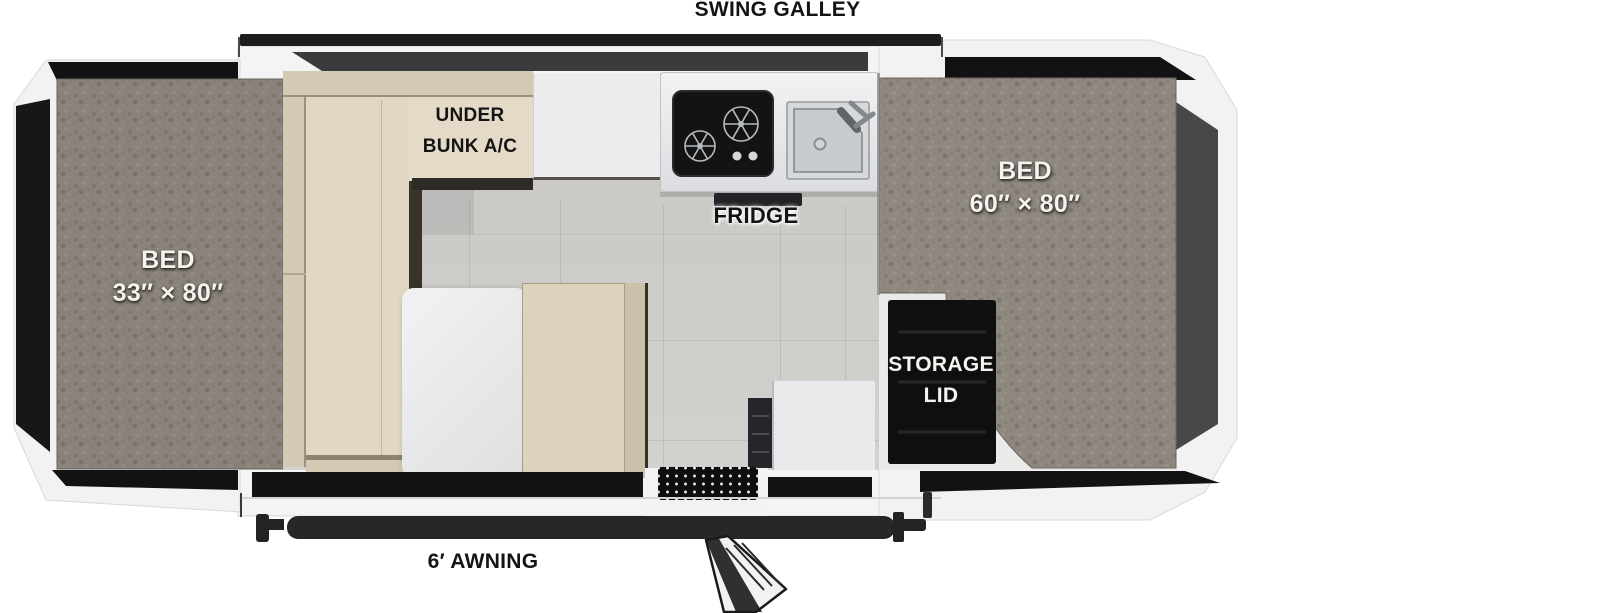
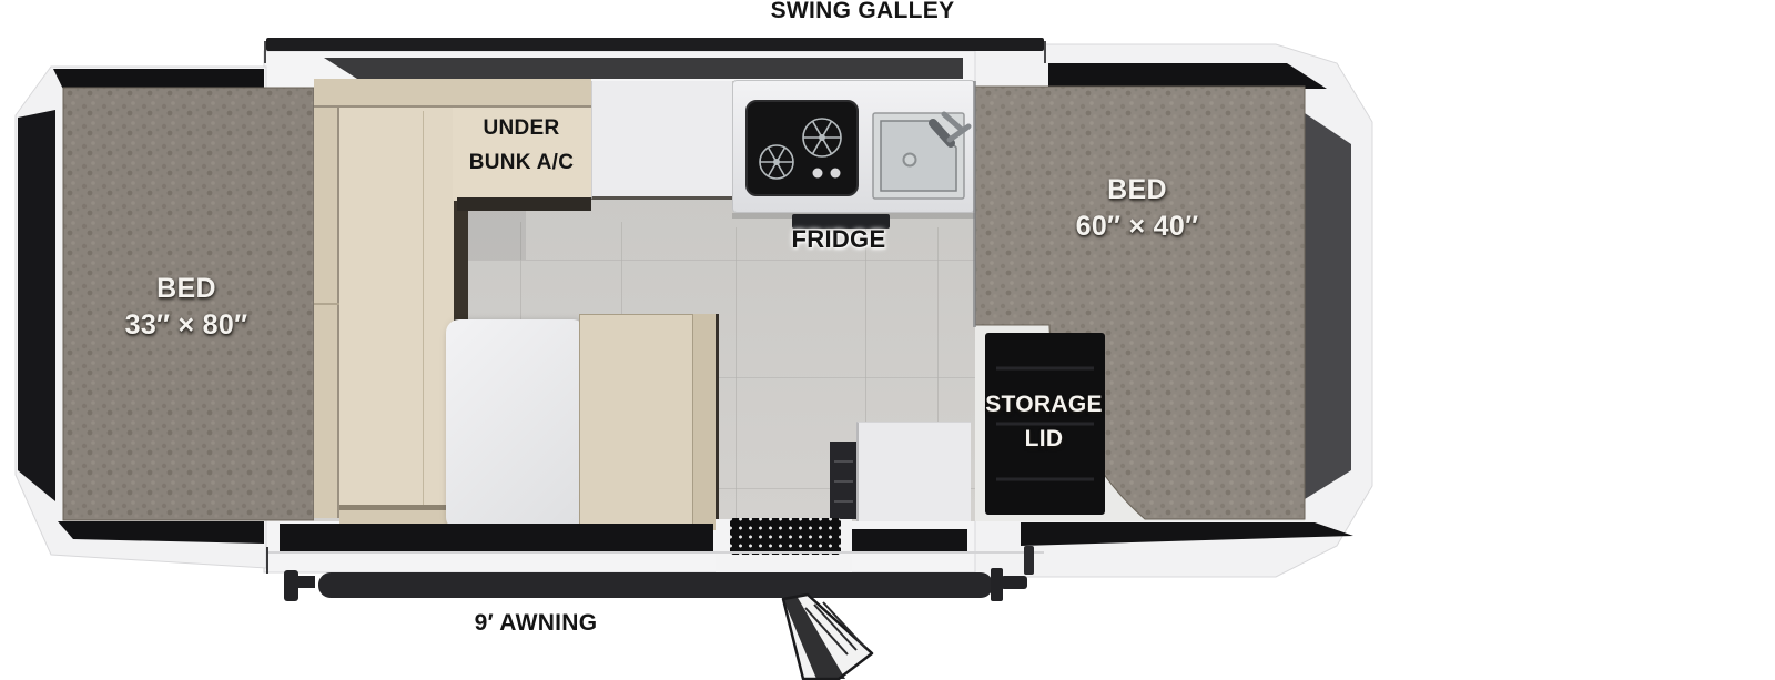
  SWING GALLEY
  BED
  33″ × 80″
  BED
- 60″ × 80″
+ 60″ × 40″
  UNDER
  BUNK A/C
  FRIDGE
  STORAGE
  LID
- 6′ AWNING
+ 9′ AWNING
